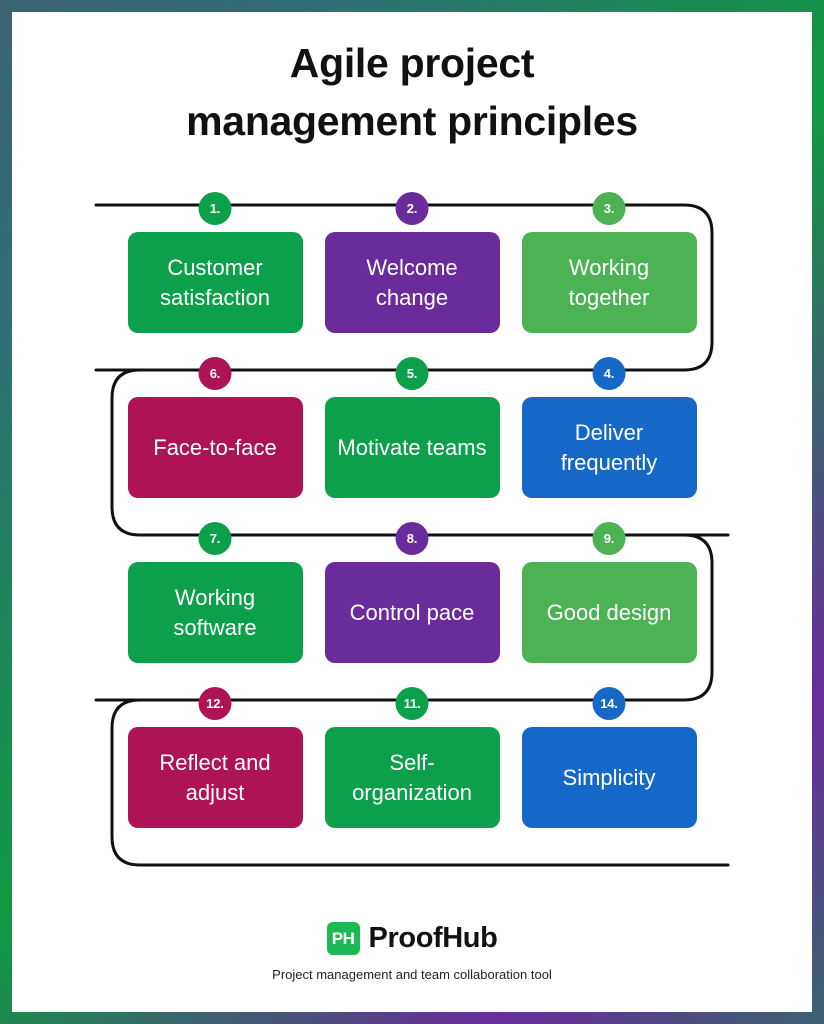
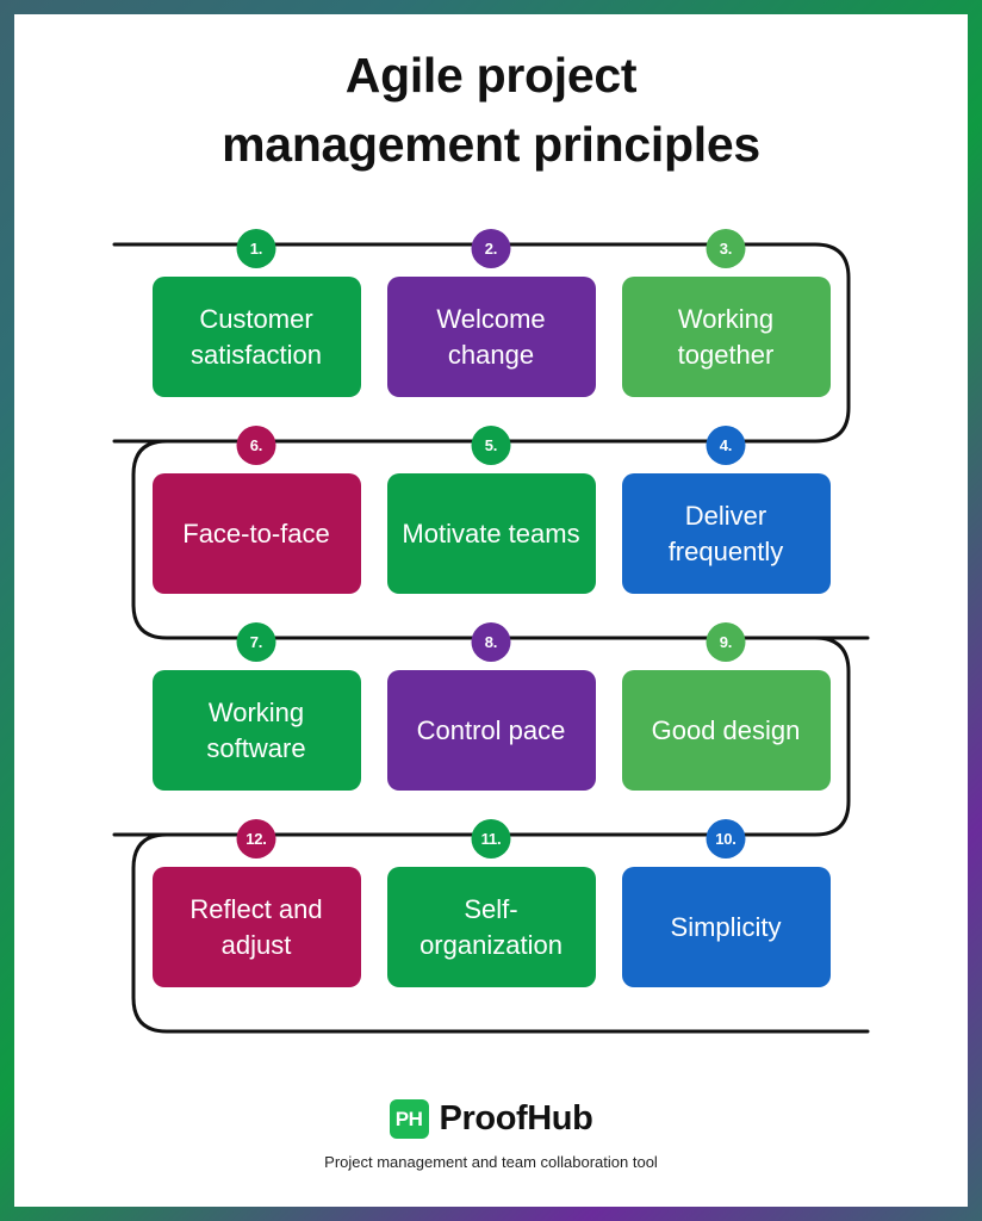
  Agile project
  management principles
  1.
  Customer satisfaction
  2.
  Welcome change
  3.
  Working together
  6.
  Face-to-face
  5.
  Motivate teams
  4.
  Deliver frequently
  7.
  Working software
  8.
  Control pace
  9.
  Good design
  12.
  Reflect and adjust
  11.
  Self-organization
- 14.
+ 10.
  Simplicity
  PH
  ProofHub
  Project management and team collaboration tool
